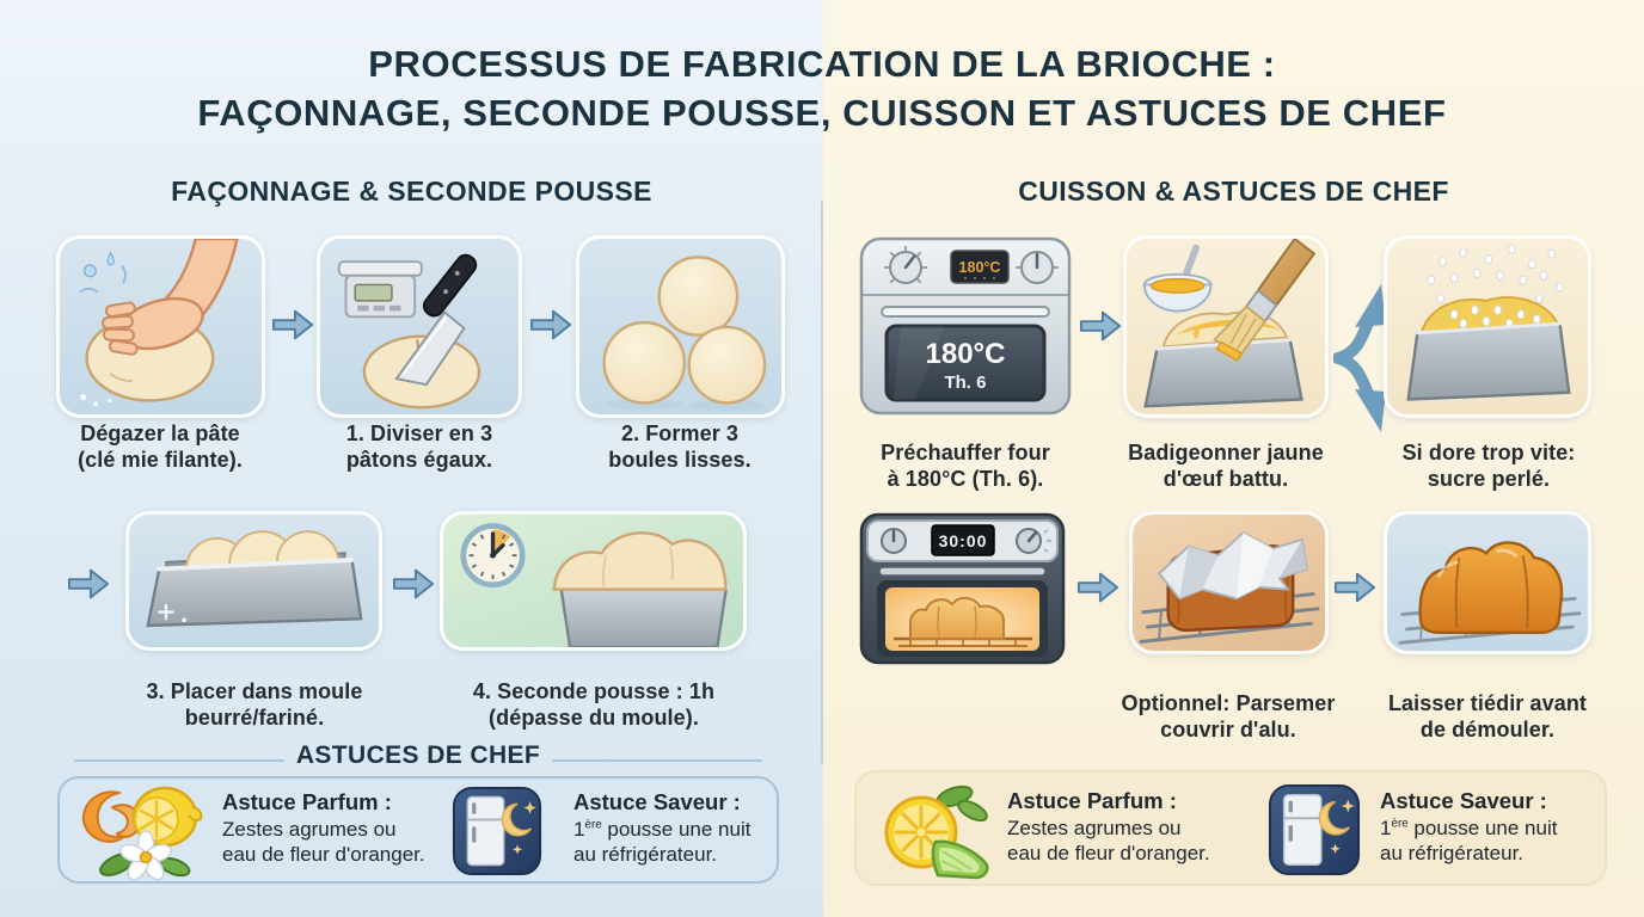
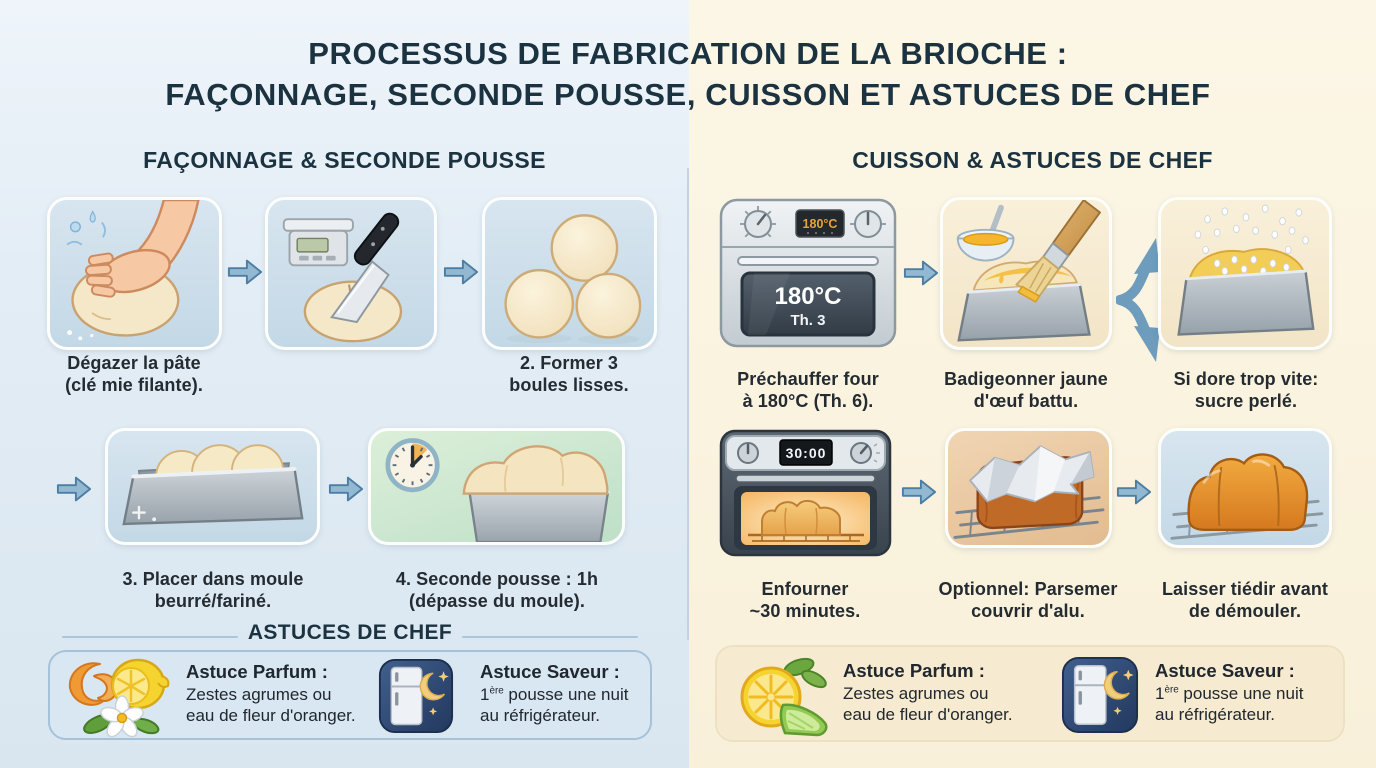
  PROCESSUS DE FABRICATION DE LA BRIOCHE :
  FAÇONNAGE, SECONDE POUSSE, CUISSON ET ASTUCES DE CHEF
  FAÇONNAGE & SECONDE POUSSE
  CUISSON & ASTUCES DE CHEF
  Dégazer la pâte
  (clé mie filante).
- 1. Diviser en 3
- pâtons égaux.
  2. Former 3
  boules lisses.
  3. Placer dans moule
  beurré/fariné.
  4. Seconde pousse : 1h
  (dépasse du moule).
  ASTUCES DE CHEF
  Astuce Parfum :
  Zestes agrumes ou
  eau de fleur d'oranger.
  Astuce Saveur :
  1ère pousse une nuit
  au réfrigérateur.
  180°C
  180°C
- Th. 6
+ Th. 3
  Préchauffer four
  à 180°C (Th. 6).
  Badigeonner jaune
  d'œuf battu.
  Si dore trop vite:
  sucre perlé.
  30:00
+ Enfourner
+ ~30 minutes.
  Optionnel: Parsemer
  couvrir d'alu.
  Laisser tiédir avant
  de démouler.
  Astuce Parfum :
  Zestes agrumes ou
  eau de fleur d'oranger.
  Astuce Saveur :
  1ère pousse une nuit
  au réfrigérateur.
